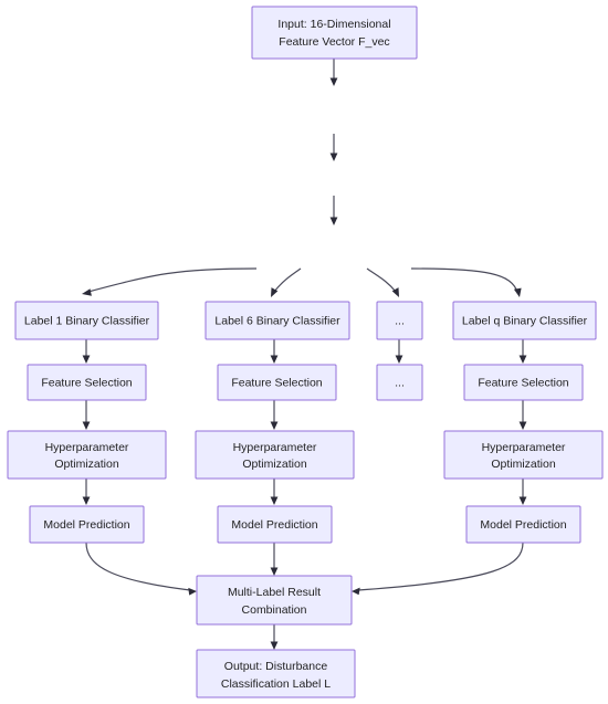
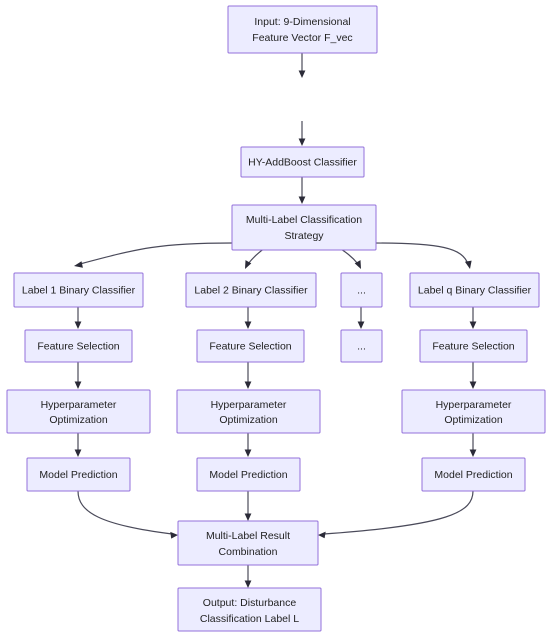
- Input: 16-Dimensional
+ Input: 9-Dimensional
  Feature Vector F_vec
+ HY-AddBoost Classifier
+ Multi-Label Classification
+ Strategy
  Label 1 Binary Classifier
- Label 6 Binary Classifier
+ Label 2 Binary Classifier
  ...
  Label q Binary Classifier
  Feature Selection
  Feature Selection
  ...
  Feature Selection
  Hyperparameter
  Optimization
  Hyperparameter
  Optimization
  Hyperparameter
  Optimization
  Model Prediction
  Model Prediction
  Model Prediction
  Multi-Label Result
  Combination
  Output: Disturbance
  Classification Label L
